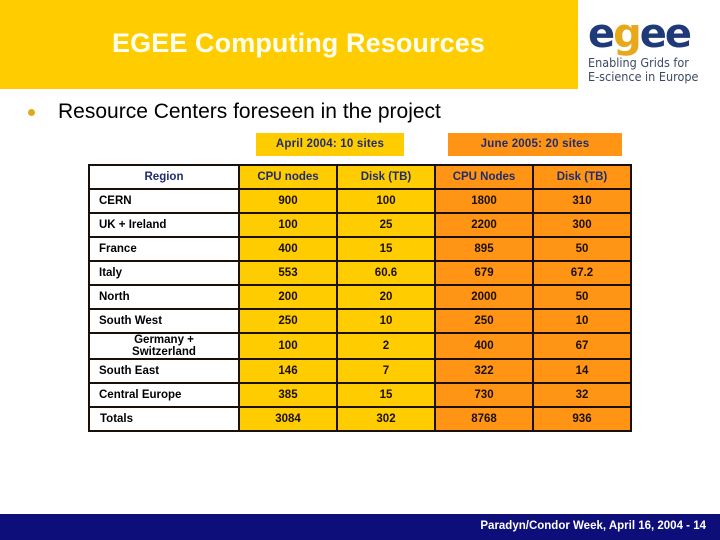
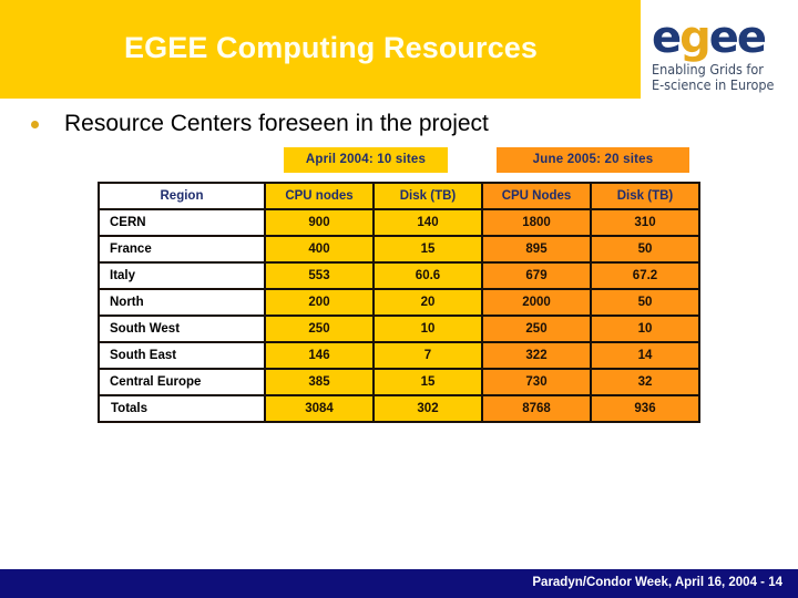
  EGEE Computing Resources
  egee
  Enabling Grids for
  E-science in Europe
  Resource Centers foreseen in the project
  April 2004: 10 sites
  June 2005: 20 sites
  Region	CPU nodes	Disk (TB)	CPU Nodes	Disk (TB)
- CERN	900	100	1800	310
+ CERN	900	140	1800	310
- UK + Ireland	100	25	2200	300
  France	400	15	895	50
  Italy	553	60.6	679	67.2
  North	200	20	2000	50
  South West	250	10	250	10
- Germany +Switzerland	100	2	400	67
  South East	146	7	322	14
  Central Europe	385	15	730	32
  Totals	3084	302	8768	936
  Paradyn/Condor Week, April 16, 2004 - 14
